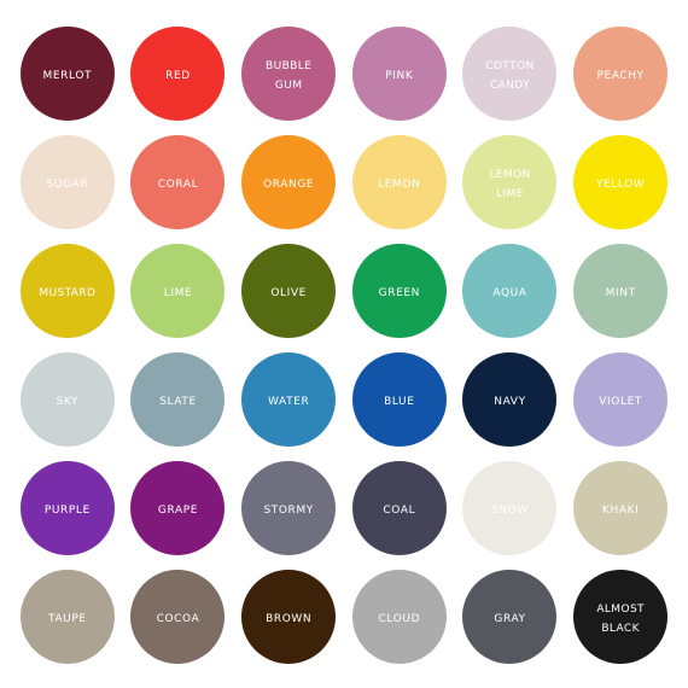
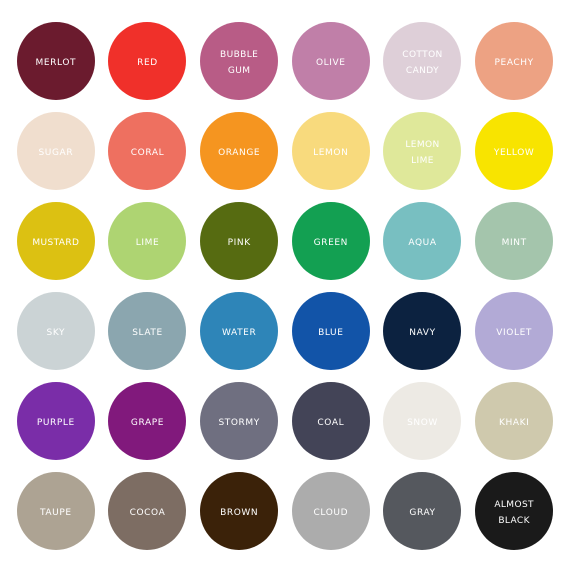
  merlot
  red
  bubble
  gum
- pink
+ olive
  cotton
  candy
  peachy
  sugar
  coral
  orange
  lemon
  lemon
  lime
  yellow
  mustard
  lime
- olive
+ pink
  green
  aqua
  mint
  sky
  slate
  water
  blue
  navy
  violet
  purple
  grape
  stormy
  coal
  snow
  khaki
  taupe
  cocoa
  brown
  cloud
  gray
  almost
  black
